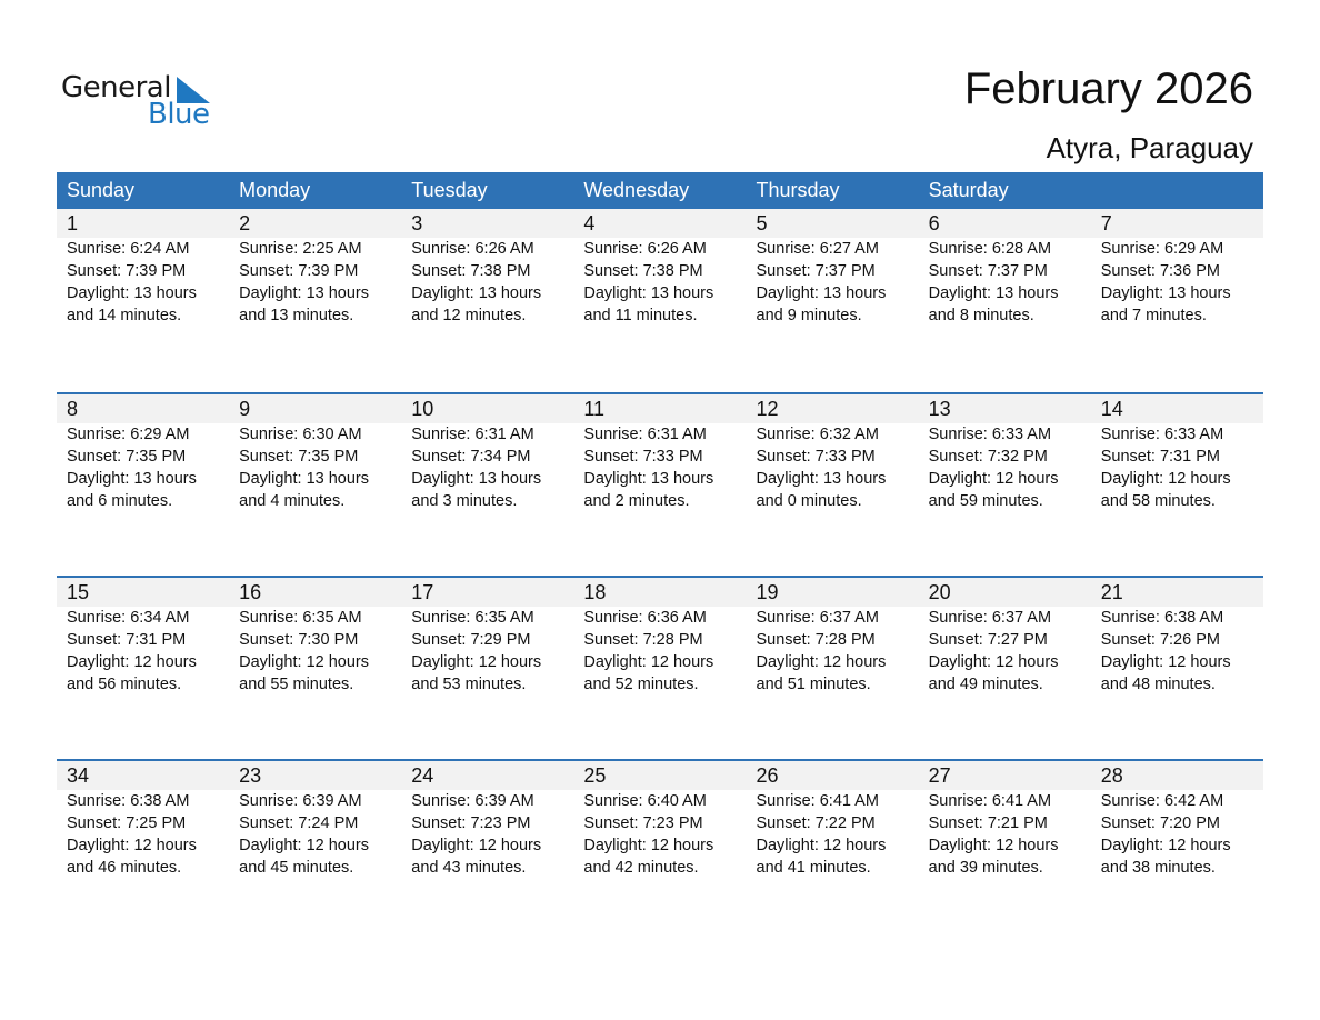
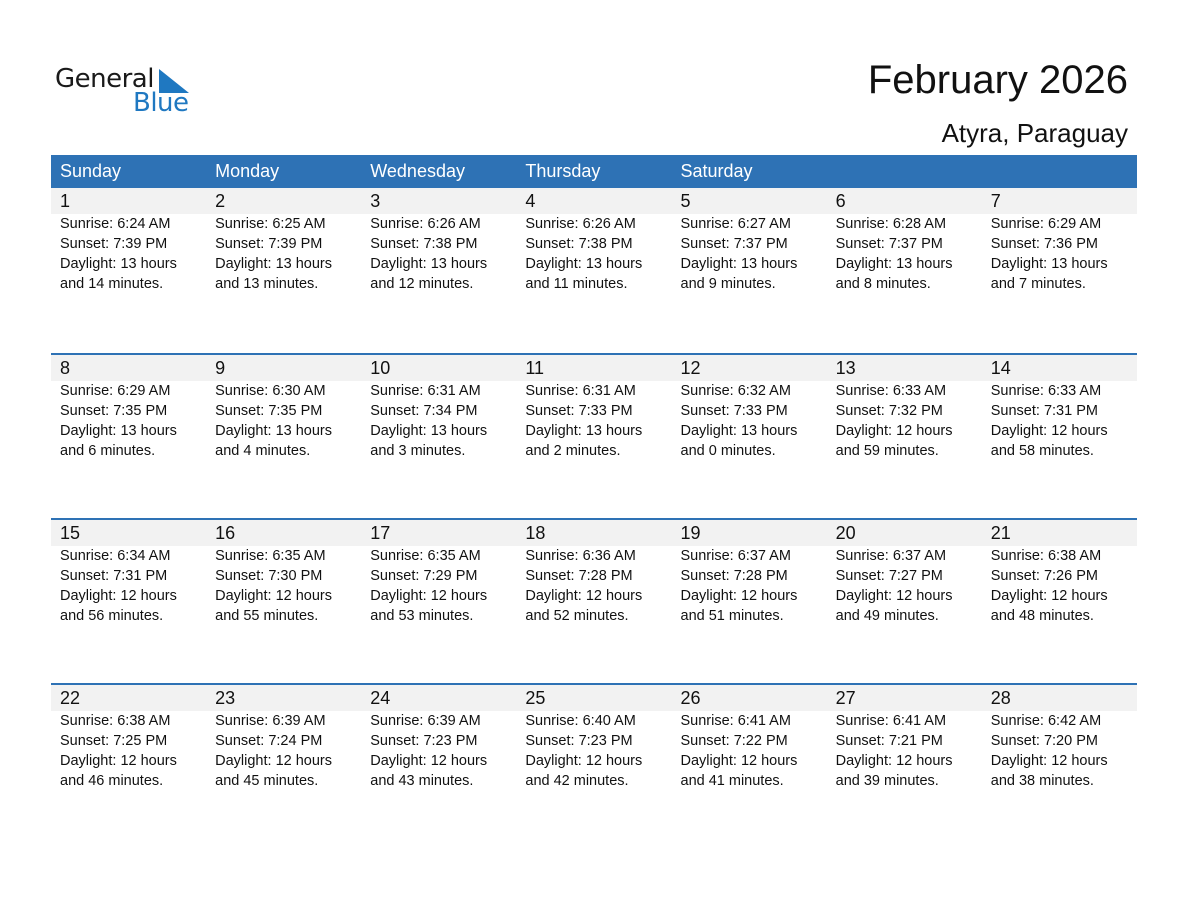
  General
  Blue
  February 2026
  Atyra, Paraguay
  Sunday
  Monday
- Tuesday
  Wednesday
  Thursday
  Saturday
  1
  Sunrise: 6:24 AM
  Sunset: 7:39 PM
  Daylight: 13 hours
  and 14 minutes.
  2
- Sunrise: 2:25 AM
+ Sunrise: 6:25 AM
  Sunset: 7:39 PM
  Daylight: 13 hours
  and 13 minutes.
  3
  Sunrise: 6:26 AM
  Sunset: 7:38 PM
  Daylight: 13 hours
  and 12 minutes.
  4
  Sunrise: 6:26 AM
  Sunset: 7:38 PM
  Daylight: 13 hours
  and 11 minutes.
  5
  Sunrise: 6:27 AM
  Sunset: 7:37 PM
  Daylight: 13 hours
  and 9 minutes.
  6
  Sunrise: 6:28 AM
  Sunset: 7:37 PM
  Daylight: 13 hours
  and 8 minutes.
  7
  Sunrise: 6:29 AM
  Sunset: 7:36 PM
  Daylight: 13 hours
  and 7 minutes.
  8
  Sunrise: 6:29 AM
  Sunset: 7:35 PM
  Daylight: 13 hours
  and 6 minutes.
  9
  Sunrise: 6:30 AM
  Sunset: 7:35 PM
  Daylight: 13 hours
  and 4 minutes.
  10
  Sunrise: 6:31 AM
  Sunset: 7:34 PM
  Daylight: 13 hours
  and 3 minutes.
  11
  Sunrise: 6:31 AM
  Sunset: 7:33 PM
  Daylight: 13 hours
  and 2 minutes.
  12
  Sunrise: 6:32 AM
  Sunset: 7:33 PM
  Daylight: 13 hours
  and 0 minutes.
  13
  Sunrise: 6:33 AM
  Sunset: 7:32 PM
  Daylight: 12 hours
  and 59 minutes.
  14
  Sunrise: 6:33 AM
  Sunset: 7:31 PM
  Daylight: 12 hours
  and 58 minutes.
  15
  Sunrise: 6:34 AM
  Sunset: 7:31 PM
  Daylight: 12 hours
  and 56 minutes.
  16
  Sunrise: 6:35 AM
  Sunset: 7:30 PM
  Daylight: 12 hours
  and 55 minutes.
  17
  Sunrise: 6:35 AM
  Sunset: 7:29 PM
  Daylight: 12 hours
  and 53 minutes.
  18
  Sunrise: 6:36 AM
  Sunset: 7:28 PM
  Daylight: 12 hours
  and 52 minutes.
  19
  Sunrise: 6:37 AM
  Sunset: 7:28 PM
  Daylight: 12 hours
  and 51 minutes.
  20
  Sunrise: 6:37 AM
  Sunset: 7:27 PM
  Daylight: 12 hours
  and 49 minutes.
  21
  Sunrise: 6:38 AM
  Sunset: 7:26 PM
  Daylight: 12 hours
  and 48 minutes.
- 34
+ 22
  Sunrise: 6:38 AM
  Sunset: 7:25 PM
  Daylight: 12 hours
  and 46 minutes.
  23
  Sunrise: 6:39 AM
  Sunset: 7:24 PM
  Daylight: 12 hours
  and 45 minutes.
  24
  Sunrise: 6:39 AM
  Sunset: 7:23 PM
  Daylight: 12 hours
  and 43 minutes.
  25
  Sunrise: 6:40 AM
  Sunset: 7:23 PM
  Daylight: 12 hours
  and 42 minutes.
  26
  Sunrise: 6:41 AM
  Sunset: 7:22 PM
  Daylight: 12 hours
  and 41 minutes.
  27
  Sunrise: 6:41 AM
  Sunset: 7:21 PM
  Daylight: 12 hours
  and 39 minutes.
  28
  Sunrise: 6:42 AM
  Sunset: 7:20 PM
  Daylight: 12 hours
  and 38 minutes.
